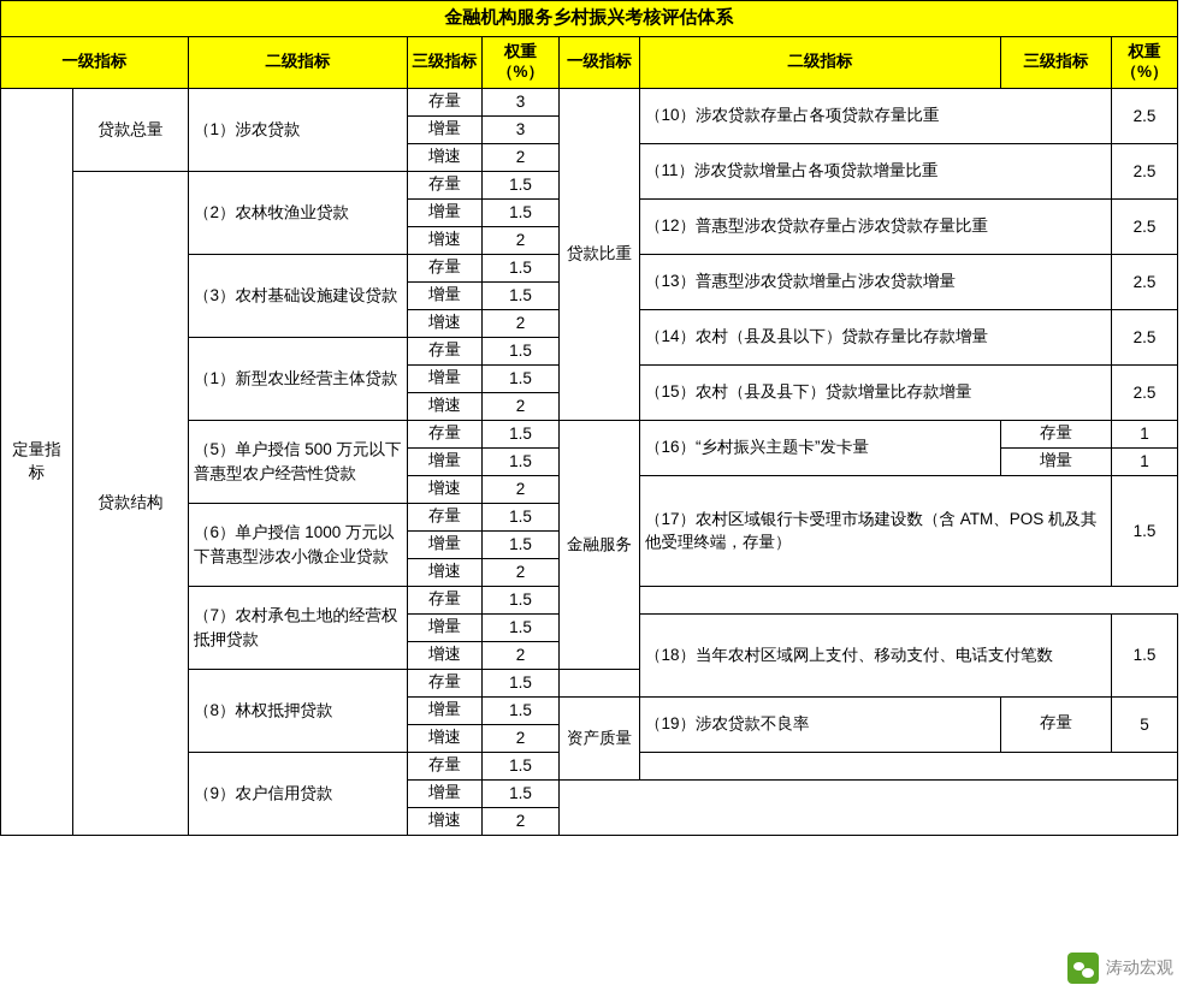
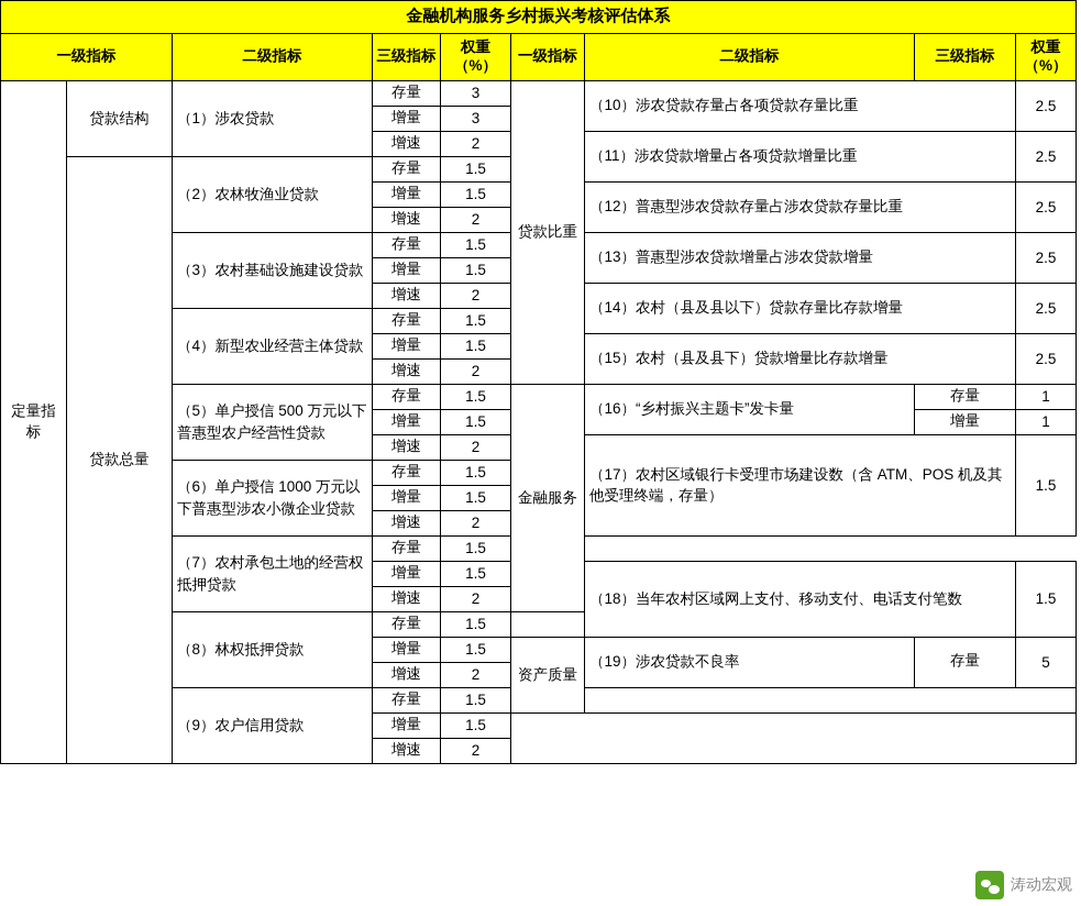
  金融机构服务乡村振兴考核评估体系
  一级指标	二级指标	三级指标	权重（%）	一级指标	二级指标	三级指标	权重（%）
- 定量指标	贷款总量	（1）涉农贷款	存量	3	贷款比重	（10）涉农贷款存量占各项贷款存量比重	2.5
+ 定量指标	贷款结构	（1）涉农贷款	存量	3	贷款比重	（10）涉农贷款存量占各项贷款存量比重	2.5
  增量	3
  增速	2	（11）涉农贷款增量占各项贷款增量比重	2.5
- 贷款结构	（2）农林牧渔业贷款	存量	1.5
+ 贷款总量	（2）农林牧渔业贷款	存量	1.5
  增量	1.5	（12）普惠型涉农贷款存量占涉农贷款存量比重	2.5
  增速	2
  （3）农村基础设施建设贷款	存量	1.5	（13）普惠型涉农贷款增量占涉农贷款增量	2.5
  增量	1.5
  增速	2	（14）农村（县及县以下）贷款存量比存款增量	2.5
- （1）新型农业经营主体贷款	存量	1.5
+ （4）新型农业经营主体贷款	存量	1.5
  增量	1.5	（15）农村（县及县下）贷款增量比存款增量	2.5
  增速	2
  （5）单户授信 500 万元以下普惠型农户经营性贷款	存量	1.5	金融服务	（16）“乡村振兴主题卡”发卡量	存量	1
  增量	1.5	增量	1
  增速	2	（17）农村区域银行卡受理市场建设数（含 ATM、POS 机及其他受理终端，存量）	1.5
  （6）单户授信 1000 万元以下普惠型涉农小微企业贷款	存量	1.5
  增量	1.5
  增速	2
  （7）农村承包土地的经营权抵押贷款	存量	1.5
  增量	1.5	（18）当年农村区域网上支付、移动支付、电话支付笔数	1.5
  增速	2
  （8）林权抵押贷款	存量	1.5
  增量	1.5	资产质量	（19）涉农贷款不良率	存量	5
  增速	2
  （9）农户信用贷款	存量	1.5
  增量	1.5
  增速	2
  涛动宏观
